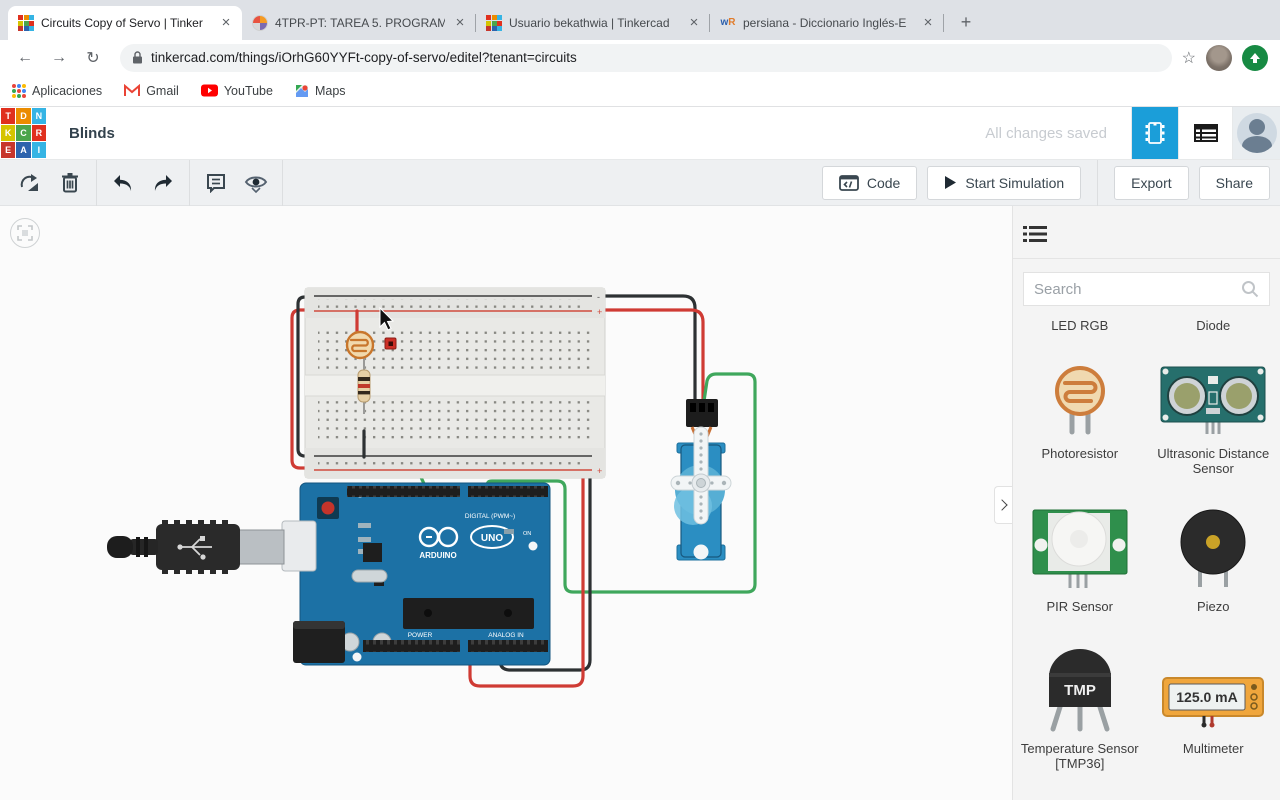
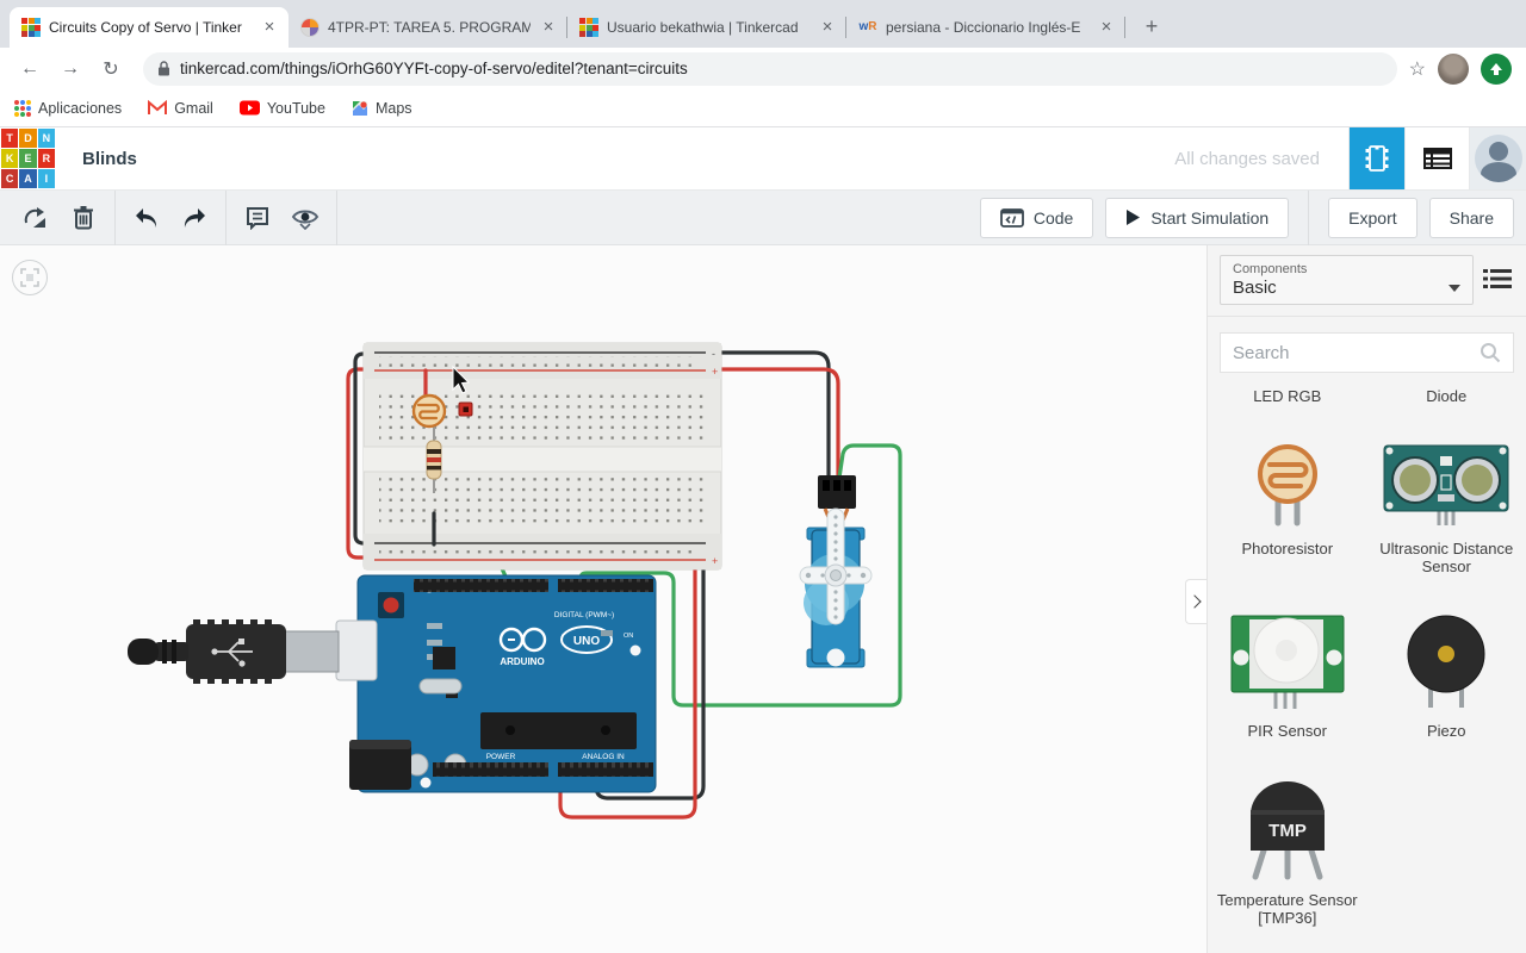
  Circuits Copy of Servo | Tinker
  ×
  4TPR-PT: TAREA 5. PROGRAM
  ×
  Usuario bekathwia | Tinkercad
  ×
  wR
  persiana - Diccionario Inglés-E
  ×
  +
  ←
  →
  ↻
  tinkercad.com/things/iOrhG60YYFt-copy-of-servo/editel?tenant=circuits
  ☆
  Aplicaciones
  Gmail
  YouTube
  Maps
  T
  D
  N
  K
- C
+ E
  R
- E
+ C
  A
  I
  Blinds
  All changes saved
  Code
  Start Simulation
  Export
  Share
  +
  -
  +
  ARDUINO
  UNO
+ Components
+ Basic
  Search
  LED RGB
  Diode
  Photoresistor
  Ultrasonic Distance Sensor
  PIR Sensor
  Piezo
  TMP
  Temperature Sensor [TMP36]
- 125.0 mA
- Multimeter
